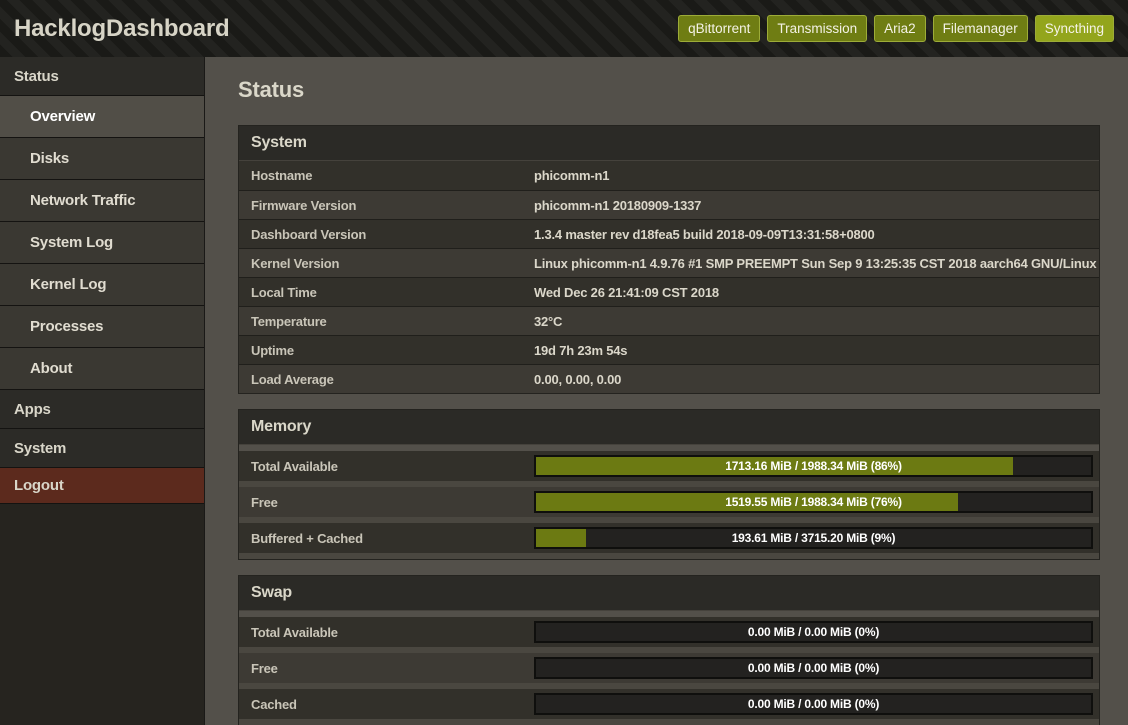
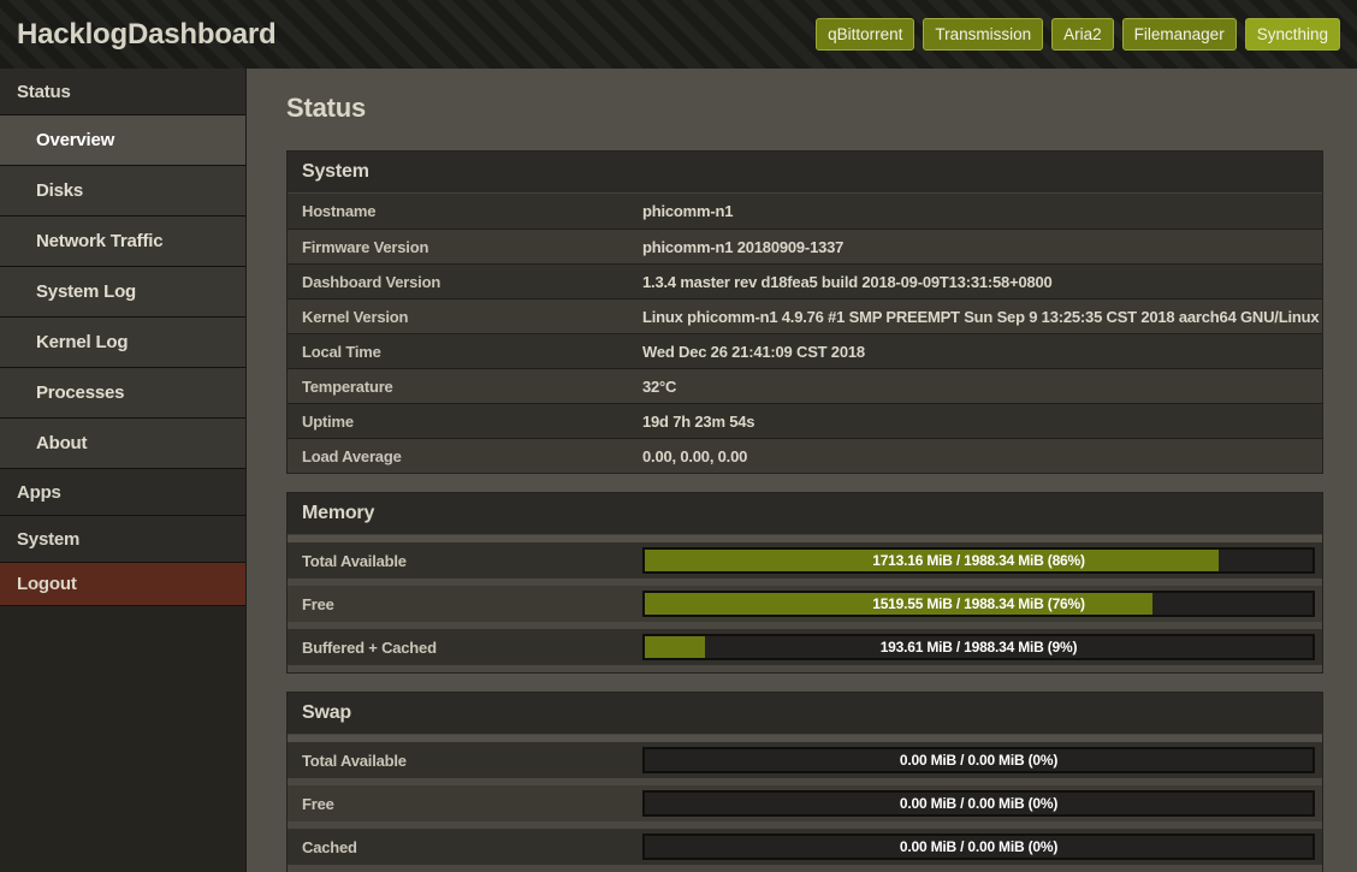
  HacklogDashboard
  qBittorrent
  Transmission
  Aria2
  Filemanager
  Syncthing
  Status
  Overview
  Disks
  Network Traffic
  System Log
  Kernel Log
  Processes
  About
  Apps
  System
  Logout
  Status
  System
  Hostname
  phicomm-n1
  Firmware Version
  phicomm-n1 20180909-1337
  Dashboard Version
  1.3.4 master rev d18fea5 build 2018-09-09T13:31:58+0800
  Kernel Version
  Linux phicomm-n1 4.9.76 #1 SMP PREEMPT Sun Sep 9 13:25:35 CST 2018 aarch64 GNU/Linux
  Local Time
  Wed Dec 26 21:41:09 CST 2018
  Temperature
  32°C
  Uptime
  19d 7h 23m 54s
  Load Average
  0.00, 0.00, 0.00
  Memory
  Total Available
  1713.16 MiB / 1988.34 MiB (86%)
  Free
  1519.55 MiB / 1988.34 MiB (76%)
  Buffered + Cached
- 193.61 MiB / 3715.20 MiB (9%)
+ 193.61 MiB / 1988.34 MiB (9%)
  Swap
  Total Available
  0.00 MiB / 0.00 MiB (0%)
  Free
  0.00 MiB / 0.00 MiB (0%)
  Cached
  0.00 MiB / 0.00 MiB (0%)
